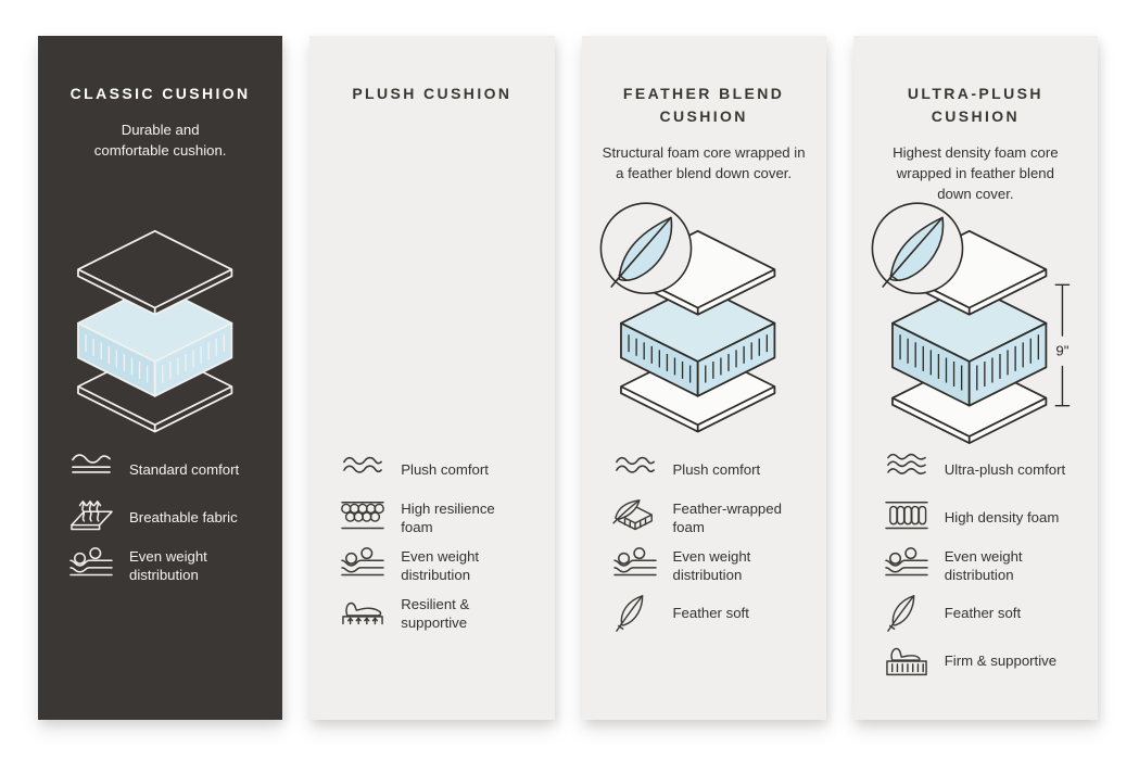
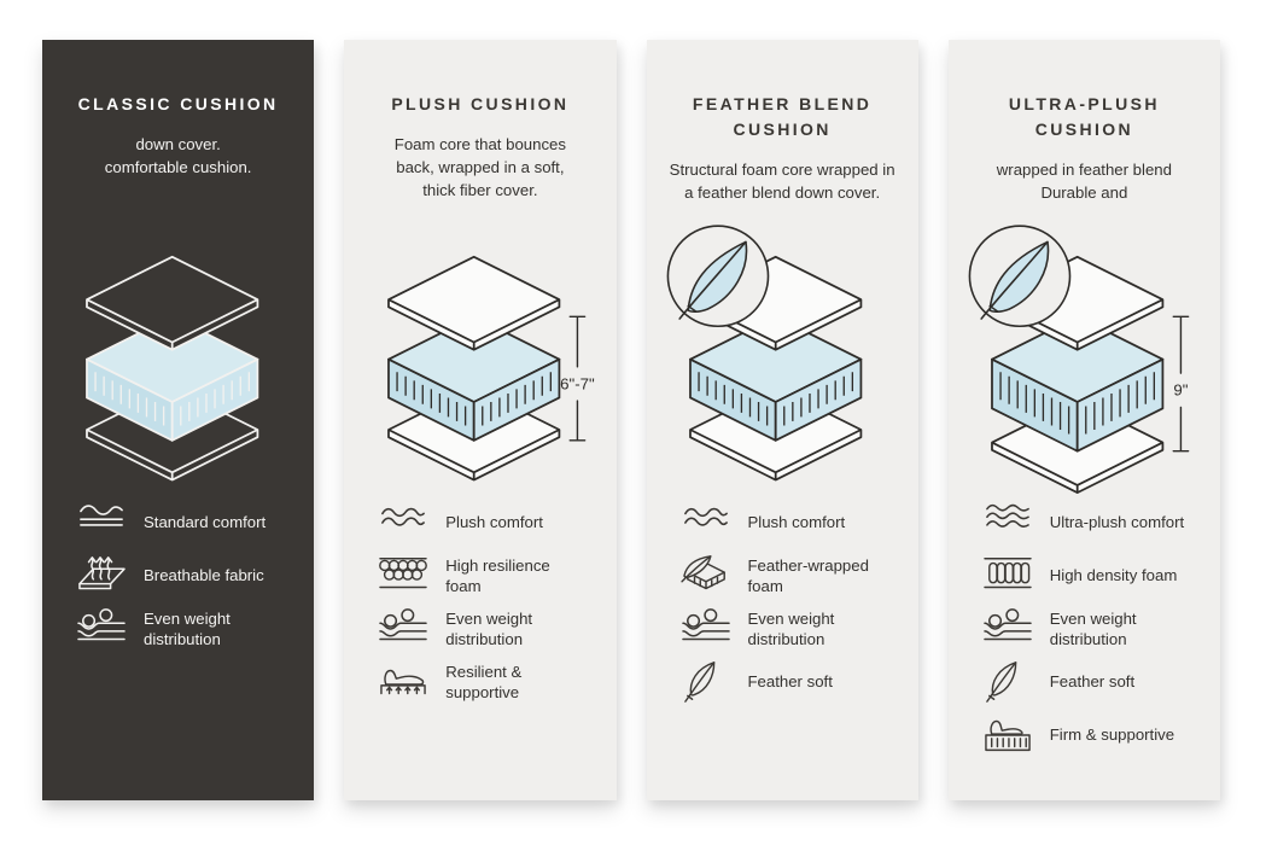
  CLASSIC CUSHION
- Durable and
+ down cover.
  comfortable cushion.
  Standard comfort
  Breathable fabric
  Even weight
  distribution
  PLUSH CUSHION
+ Foam core that bounces
+ back, wrapped in a soft,
+ thick fiber cover.
+ 6"-7"
  Plush comfort
  High resilience
  foam
  Even weight
  distribution
  Resilient &
  supportive
  FEATHER BLEND
  CUSHION
  Structural foam core wrapped in
  a feather blend down cover.
  Plush comfort
  Feather-wrapped
  foam
  Even weight
  distribution
  Feather soft
  ULTRA-PLUSH
  CUSHION
- Highest density foam core
  wrapped in feather blend
- down cover.
+ Durable and
  9"
  Ultra-plush comfort
  High density foam
  Even weight
  distribution
  Feather soft
  Firm & supportive
